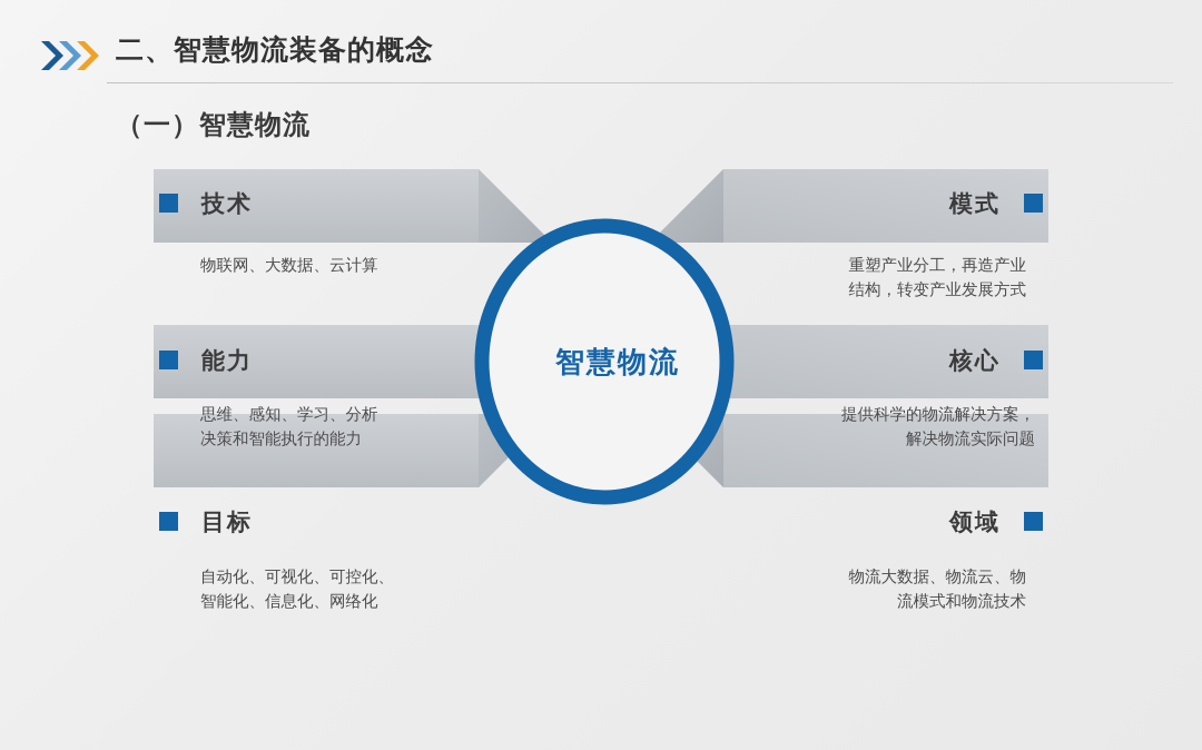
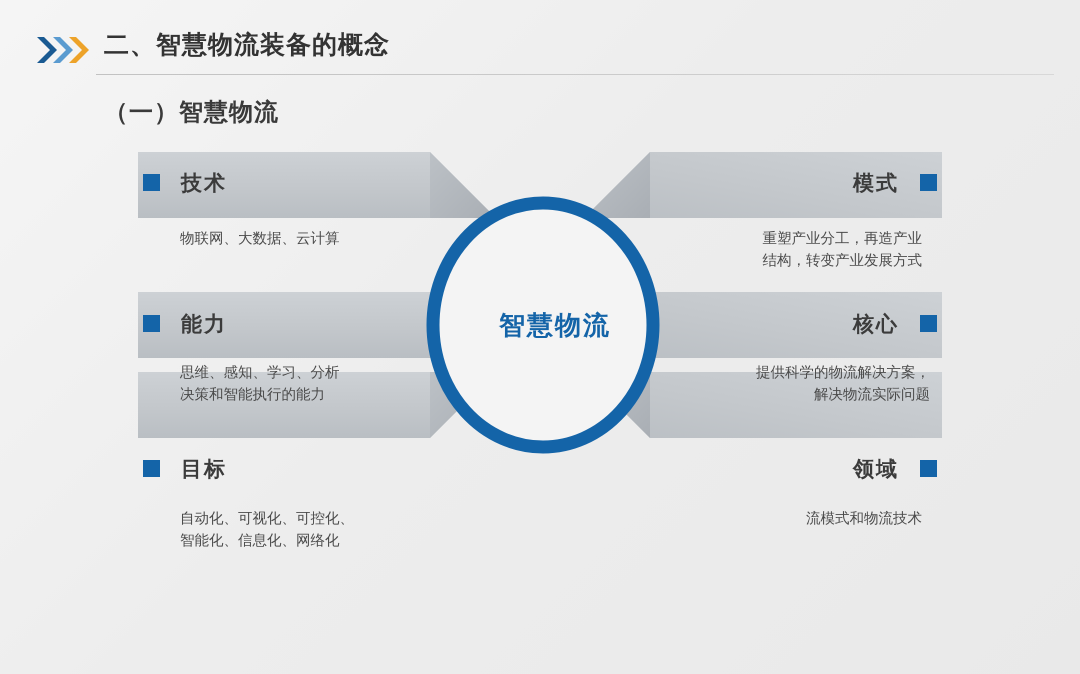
  二、智慧物流装备的概念
  （一）智慧物流
  技术
  物联网、大数据、云计算
  能力
  思维、感知、学习、分析
  决策和智能执行的能力
  目标
  自动化、可视化、可控化、
  智能化、信息化、网络化
  模式
  重塑产业分工，再造产业
  结构，转变产业发展方式
  核心
  提供科学的物流解决方案，
  解决物流实际问题
  领域
- 物流大数据、物流云、物
  流模式和物流技术
  智慧物流
